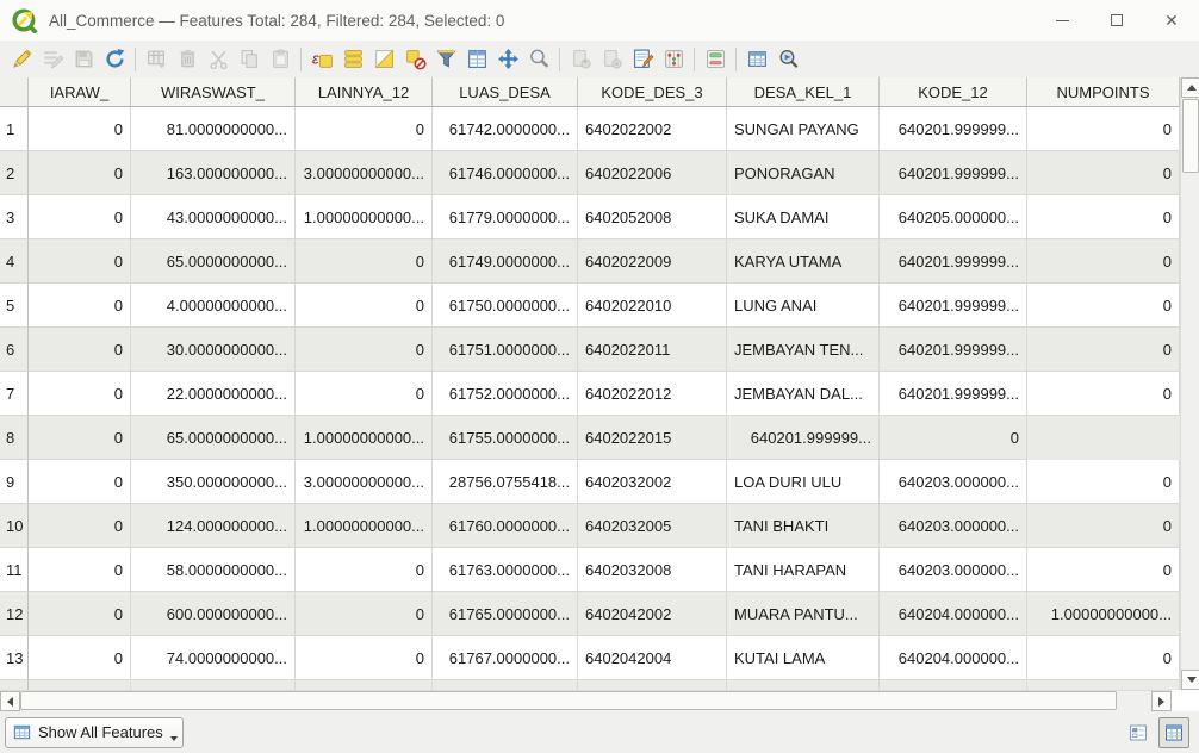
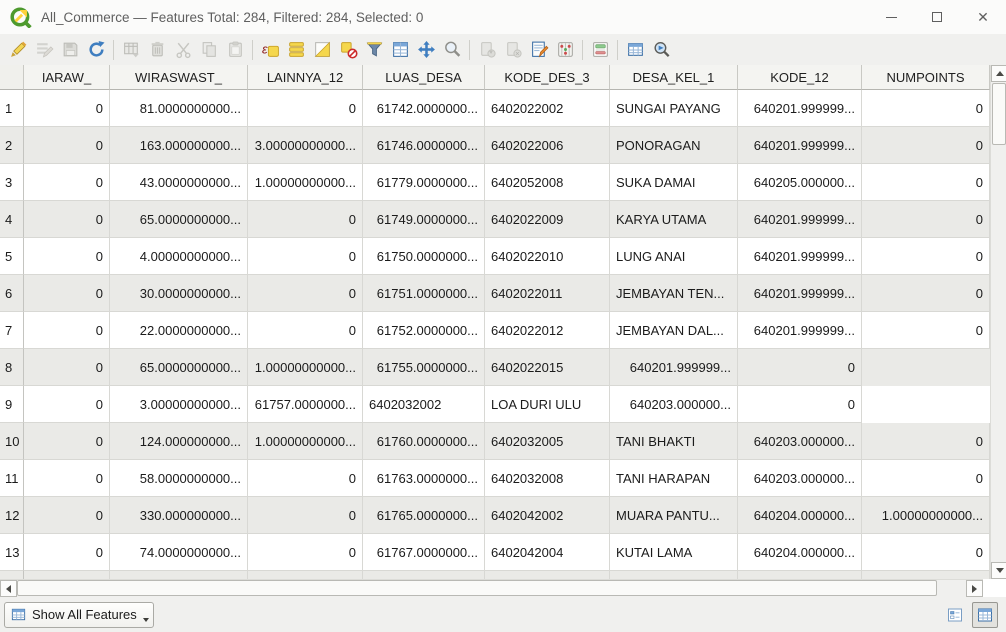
  All_Commerce — Features Total: 284, Filtered: 284, Selected: 0
  ✕
  ε
  *
  ×
  IARAW_
  WIRASWAST_
  LAINNYA_12
  LUAS_DESA
  KODE_DES_3
  DESA_KEL_1
  KODE_12
  NUMPOINTS
  1
  0
  81.0000000000...
  0
  61742.0000000...
  6402022002
  SUNGAI PAYANG
  640201.999999...
  0
  2
  0
  163.000000000...
  3.00000000000...
  61746.0000000...
  6402022006
  PONORAGAN
  640201.999999...
  0
  3
  0
  43.0000000000...
  1.00000000000...
  61779.0000000...
  6402052008
  SUKA DAMAI
  640205.000000...
  0
  4
  0
  65.0000000000...
  0
  61749.0000000...
  6402022009
  KARYA UTAMA
  640201.999999...
  0
  5
  0
  4.00000000000...
  0
  61750.0000000...
  6402022010
  LUNG ANAI
  640201.999999...
  0
  6
  0
  30.0000000000...
  0
  61751.0000000...
  6402022011
  JEMBAYAN TEN...
  640201.999999...
  0
  7
  0
  22.0000000000...
  0
  61752.0000000...
  6402022012
  JEMBAYAN DAL...
  640201.999999...
  0
  8
  0
  65.0000000000...
  1.00000000000...
  61755.0000000...
  6402022015
  640201.999999...
  0
  9
  0
- 350.000000000...
  3.00000000000...
- 28756.0755418...
+ 61757.0000000...
  6402032002
  LOA DURI ULU
  640203.000000...
  0
  10
  0
  124.000000000...
  1.00000000000...
  61760.0000000...
  6402032005
  TANI BHAKTI
  640203.000000...
  0
  11
  0
  58.0000000000...
  0
  61763.0000000...
  6402032008
  TANI HARAPAN
  640203.000000...
  0
  12
  0
- 600.000000000...
+ 330.000000000...
  0
  61765.0000000...
  6402042002
  MUARA PANTU...
  640204.000000...
  1.00000000000...
  13
  0
  74.0000000000...
  0
  61767.0000000...
  6402042004
  KUTAI LAMA
  640204.000000...
  0
  Show All Features
